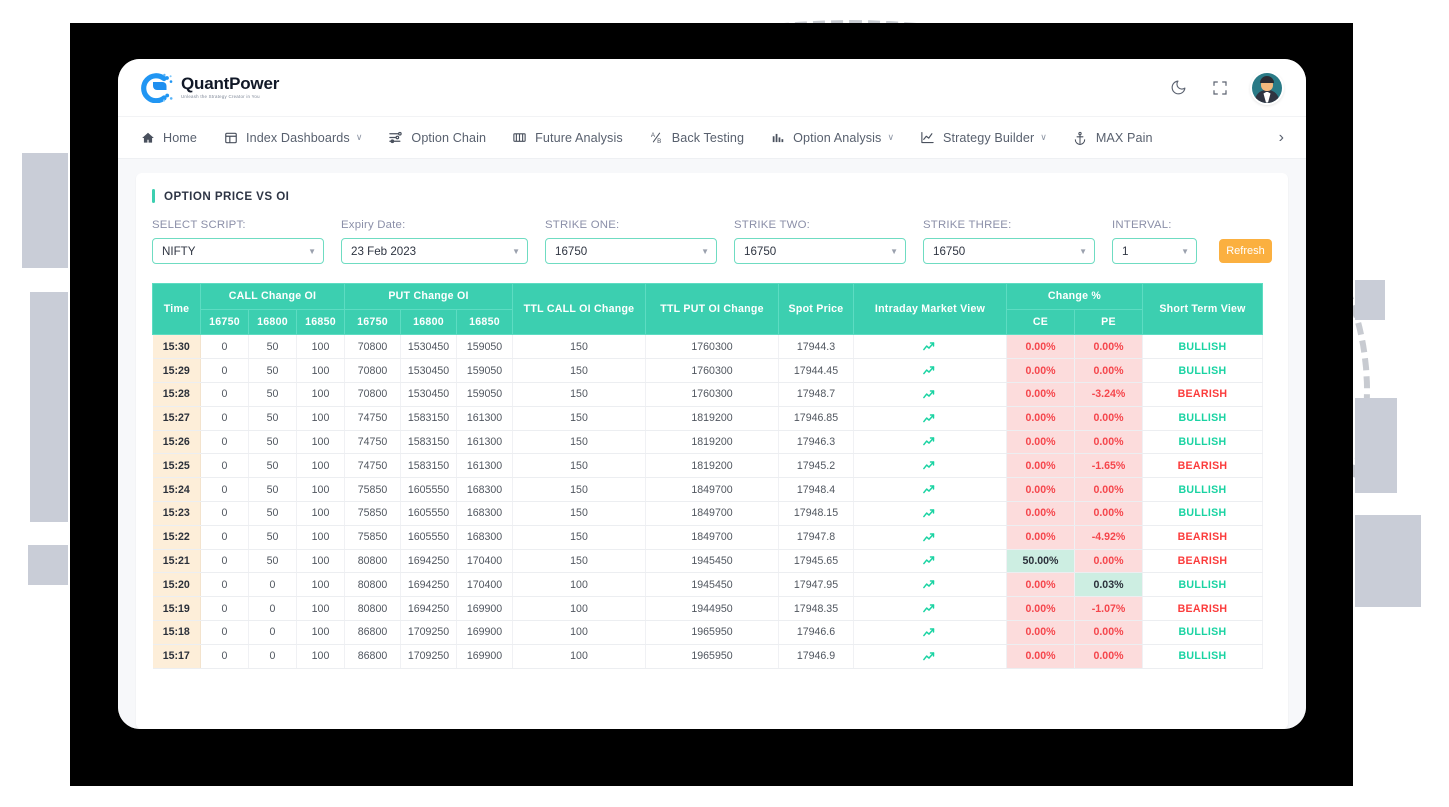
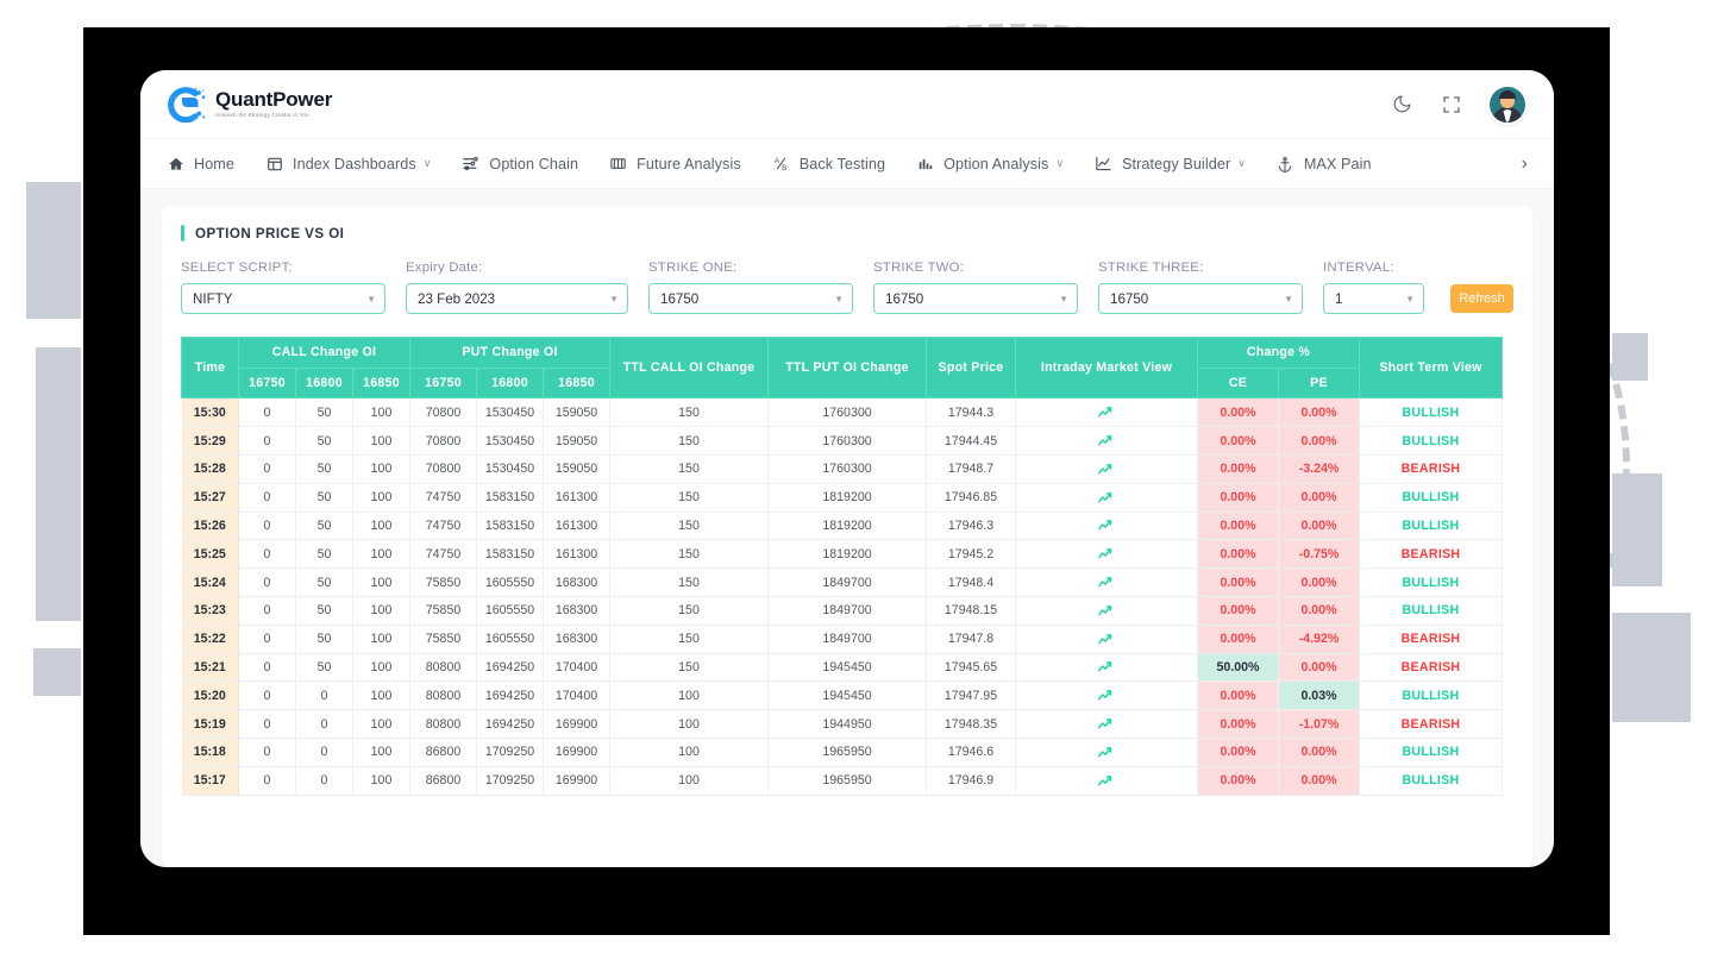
  QuantPower
  Home
  Index Dashboards
  ∨
  Option Chain
  Future Analysis
  Back Testing
  Option Analysis
  ∨
  Strategy Builder
  ∨
  MAX Pain
  ›
  OPTION PRICE VS OI
  SELECT SCRIPT:
  NIFTY
  ▼
  Expiry Date:
  23 Feb 2023
  ▼
  STRIKE ONE:
  16750
  ▼
  STRIKE TWO:
  16750
  ▼
  STRIKE THREE:
  16750
  ▼
  INTERVAL:
  1
  ▼
  Refresh
  Time	CALL Change OI	PUT Change OI	TTL CALL OI Change	TTL PUT OI Change	Spot Price	Intraday Market View	Change %	Short Term View
  16750	16800	16850	16750	16800	16850	CE	PE
  15:30	0	50	100	70800	1530450	159050	150	1760300	17944.3		0.00%	0.00%	BULLISH
  15:29	0	50	100	70800	1530450	159050	150	1760300	17944.45		0.00%	0.00%	BULLISH
  15:28	0	50	100	70800	1530450	159050	150	1760300	17948.7		0.00%	-3.24%	BEARISH
  15:27	0	50	100	74750	1583150	161300	150	1819200	17946.85		0.00%	0.00%	BULLISH
  15:26	0	50	100	74750	1583150	161300	150	1819200	17946.3		0.00%	0.00%	BULLISH
- 15:25	0	50	100	74750	1583150	161300	150	1819200	17945.2		0.00%	-1.65%	BEARISH
+ 15:25	0	50	100	74750	1583150	161300	150	1819200	17945.2		0.00%	-0.75%	BEARISH
  15:24	0	50	100	75850	1605550	168300	150	1849700	17948.4		0.00%	0.00%	BULLISH
  15:23	0	50	100	75850	1605550	168300	150	1849700	17948.15		0.00%	0.00%	BULLISH
  15:22	0	50	100	75850	1605550	168300	150	1849700	17947.8		0.00%	-4.92%	BEARISH
  15:21	0	50	100	80800	1694250	170400	150	1945450	17945.65		50.00%	0.00%	BEARISH
  15:20	0	0	100	80800	1694250	170400	100	1945450	17947.95		0.00%	0.03%	BULLISH
  15:19	0	0	100	80800	1694250	169900	100	1944950	17948.35		0.00%	-1.07%	BEARISH
  15:18	0	0	100	86800	1709250	169900	100	1965950	17946.6		0.00%	0.00%	BULLISH
  15:17	0	0	100	86800	1709250	169900	100	1965950	17946.9		0.00%	0.00%	BULLISH
